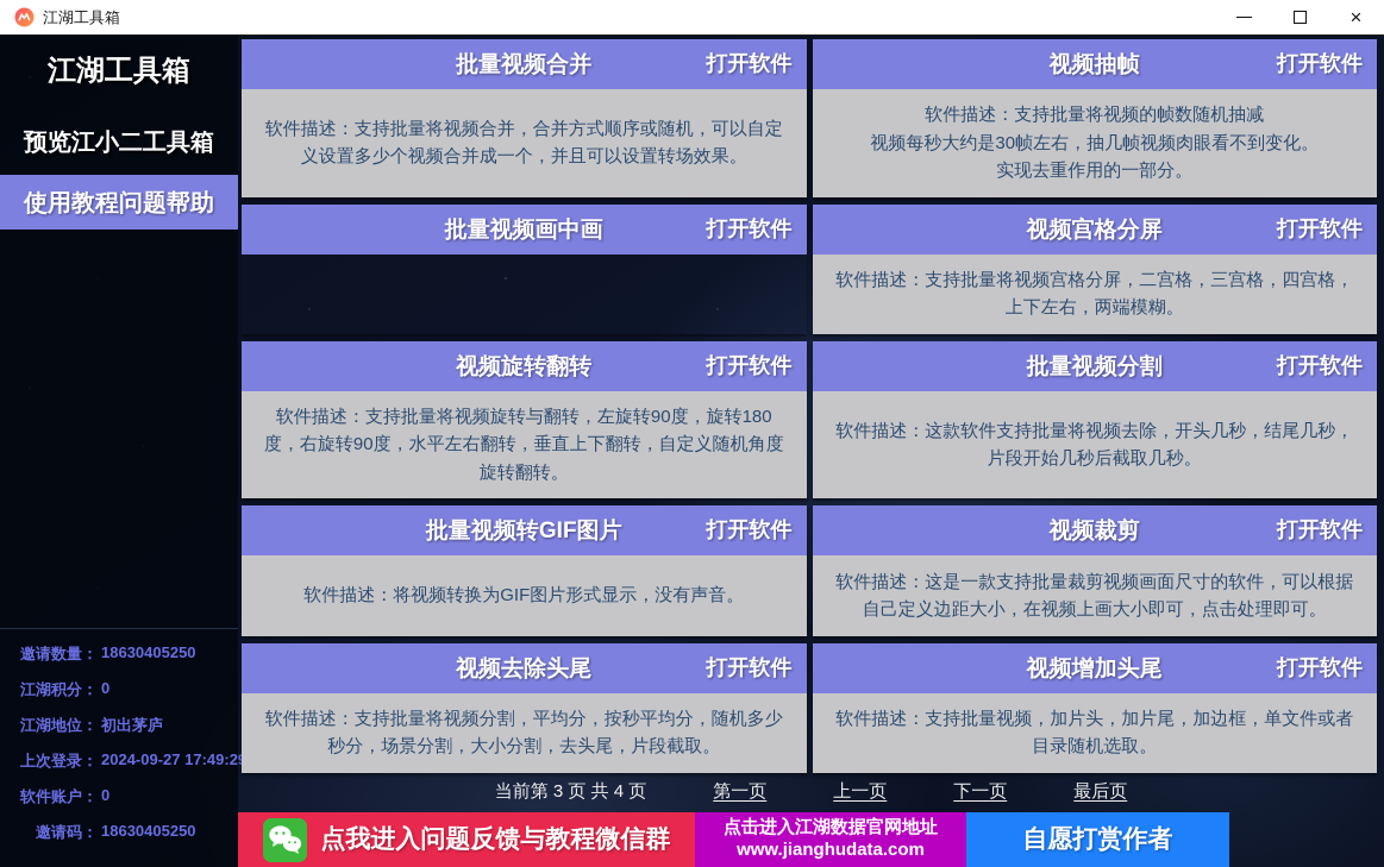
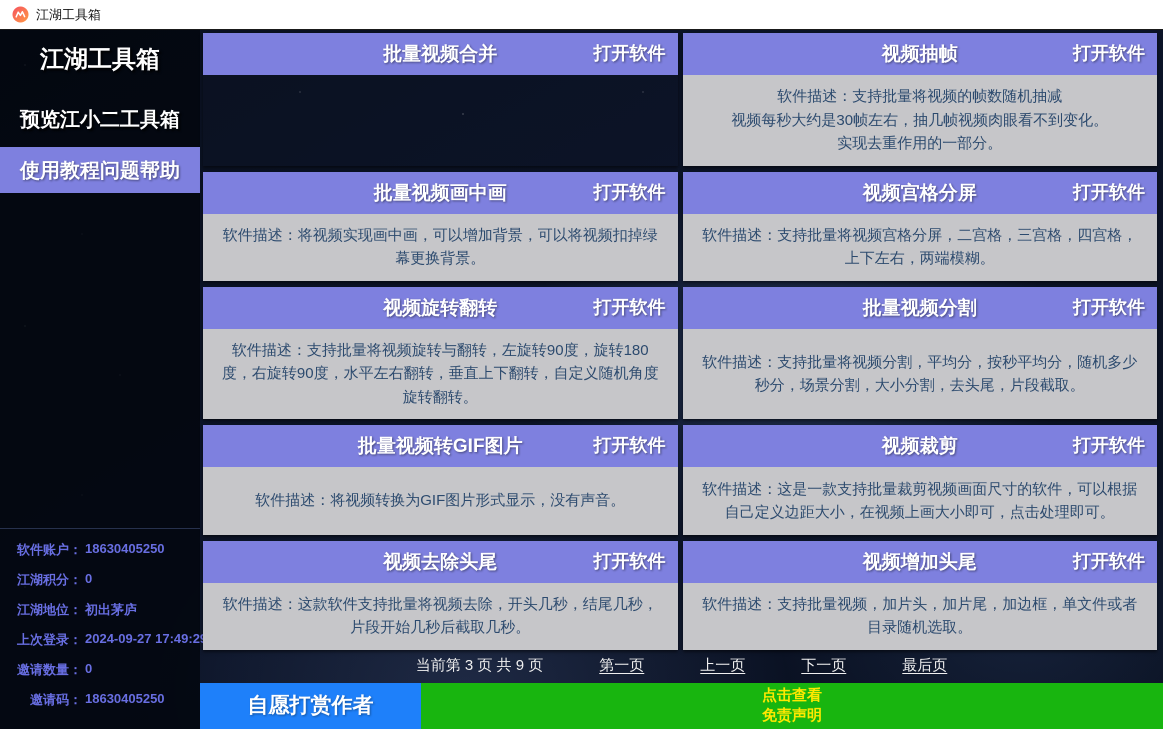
  江湖工具箱
- ×
  江湖工具箱
  预览江小二工具箱
  使用教程问题帮助
- 邀请数量：
+ 软件账户：
  18630405250
  江湖积分：
  0
  江湖地位：
  初出茅庐
  上次登录：
  2024-09-27 17:49:2
- 软件账户：
+ 邀请数量：
  0
  邀请码：
  18630405250
  批量视频合并
  打开软件
- 软件描述：支持批量将视频合并，合并方式顺序或随机，可以自定义设置多少个视频合并成一个，并且可以设置转场效果。
  视频抽帧
  打开软件
  软件描述：支持批量将视频的帧数随机抽减
  视频每秒大约是30帧左右，抽几帧视频肉眼看不到变化。
  实现去重作用的一部分。
  批量视频画中画
  打开软件
+ 软件描述：将视频实现画中画，可以增加背景，可以将视频扣掉绿幕更换背景。
  视频宫格分屏
  打开软件
  软件描述：支持批量将视频宫格分屏，二宫格，三宫格，四宫格，上下左右，两端模糊。
  视频旋转翻转
  打开软件
  软件描述：支持批量将视频旋转与翻转，左旋转90度，旋转180度，右旋转90度，水平左右翻转，垂直上下翻转，自定义随机角度旋转翻转。
  批量视频分割
  打开软件
- 软件描述：这款软件支持批量将视频去除，开头几秒，结尾几秒，片段开始几秒后截取几秒。
+ 软件描述：支持批量将视频分割，平均分，按秒平均分，随机多少秒分，场景分割，大小分割，去头尾，片段截取。
  批量视频转GIF图片
  打开软件
  软件描述：将视频转换为GIF图片形式显示，没有声音。
  视频裁剪
  打开软件
  软件描述：这是一款支持批量裁剪视频画面尺寸的软件，可以根据自己定义边距大小，在视频上画大小即可，点击处理即可。
  视频去除头尾
  打开软件
- 软件描述：支持批量将视频分割，平均分，按秒平均分，随机多少秒分，场景分割，大小分割，去头尾，片段截取。
+ 软件描述：这款软件支持批量将视频去除，开头几秒，结尾几秒，片段开始几秒后截取几秒。
  视频增加头尾
  打开软件
  软件描述：支持批量视频，加片头，加片尾，加边框，单文件或者目录随机选取。
- 当前第 3 页 共 4 页
+ 当前第 3 页 共 9 页
  第一页
  上一页
  下一页
  最后页
- 点我进入问题反馈与教程微信群
- 点击进入江湖数据官网地址
- www.jianghudata.com
  自愿打赏作者
+ 点击查看
+ 免责声明
